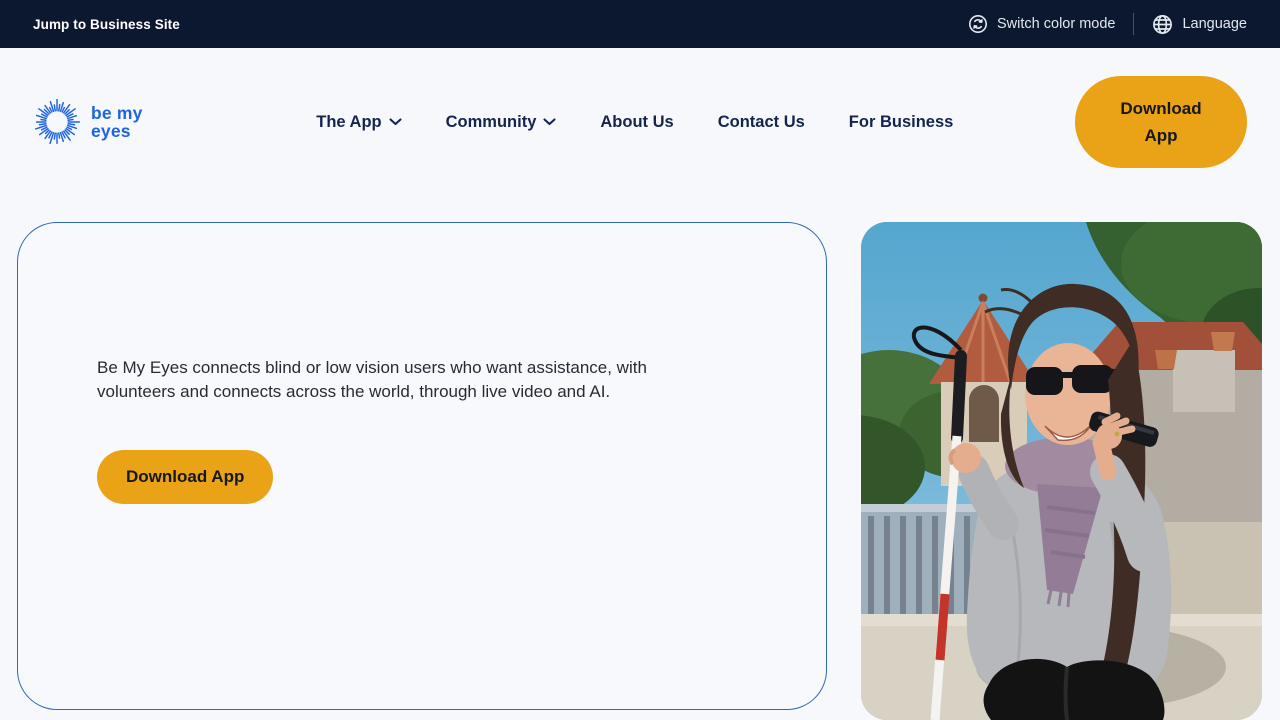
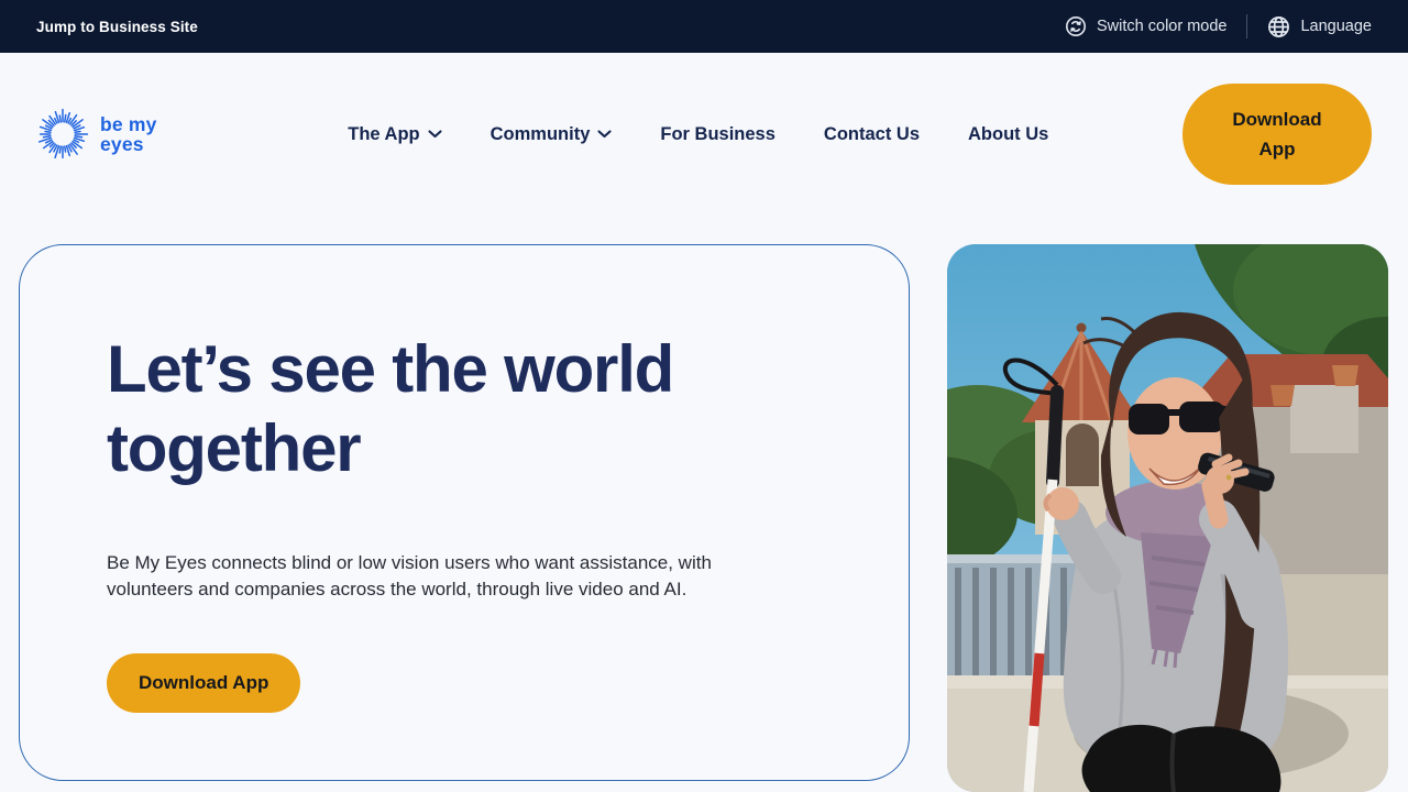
  Jump to Business Site
  Switch color mode
  Language
  be my
  eyes
  The App
  Community
- About Us
+ For Business
  Contact Us
- For Business
+ About Us
  Download App
+ Let’s see the world together
- Be My Eyes connects blind or low vision users who want assistance, with volunteers and connects across the world, through live video and AI.
+ Be My Eyes connects blind or low vision users who want assistance, with volunteers and companies across the world, through live video and AI.
  Download App
